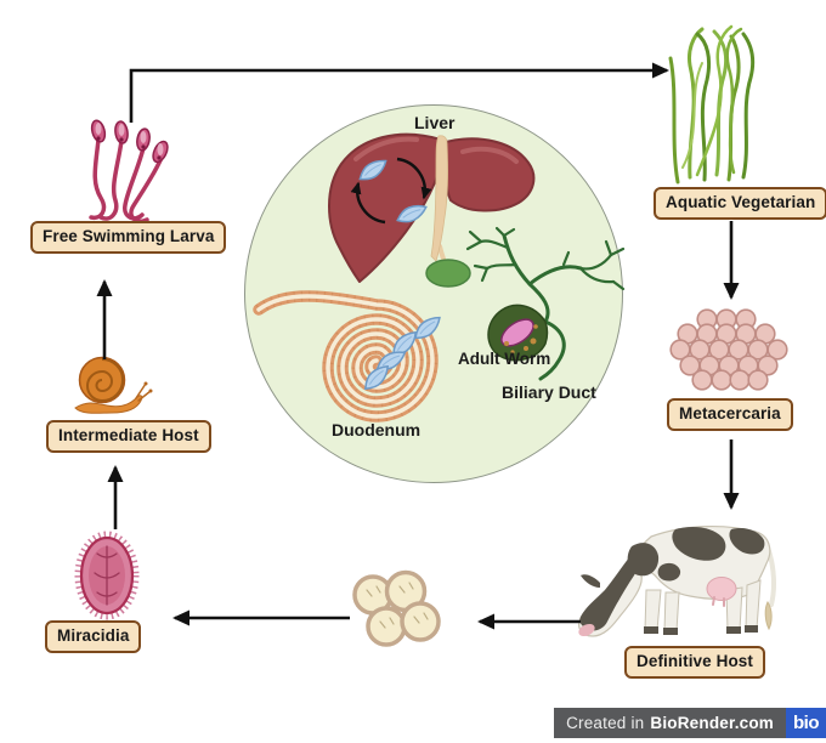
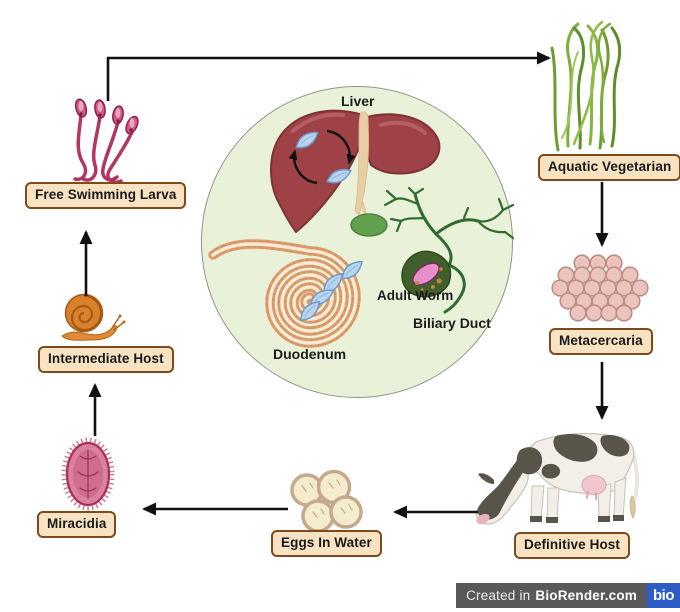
  Liver
  Adult Worm
  Biliary Duct
  Duodenum
  Free Swimming Larva
  Aquatic Vegetarian
  Metacercaria
  Definitive Host
+ Eggs In Water
  Miracidia
  Intermediate Host
  Created in
  BioRender.com
  bio
